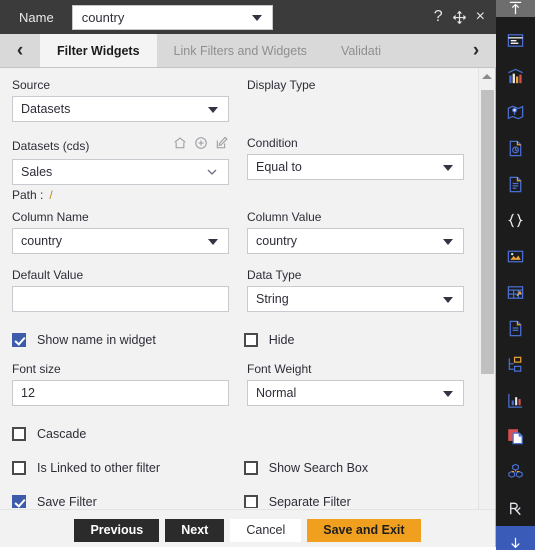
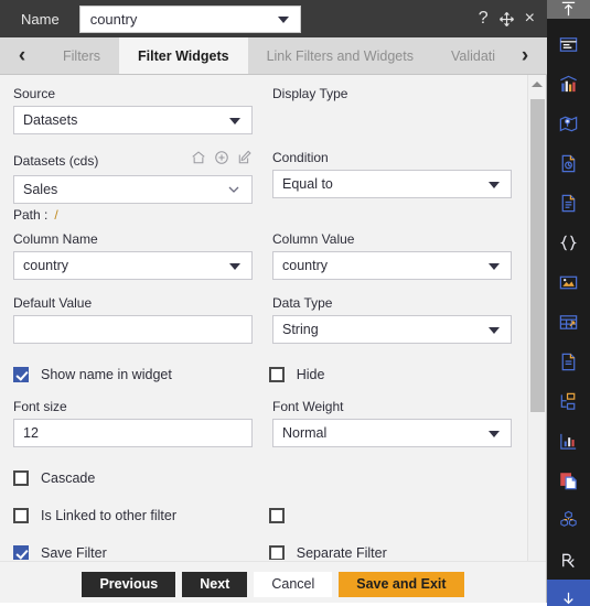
  Name
  country
  ?
  ×
  ‹
+ Filters
  Filter Widgets
  Link Filters and Widgets
  Validati
  ›
  Source
  Datasets
  Display Type
  Datasets (cds)
  Sales
  Path : /
  Condition
  Equal to
  Column Name
  country
  Column Value
  country
  Default Value
  Data Type
  String
  Show name in widget
  Hide
  Font size
  12
  Font Weight
  Normal
  Cascade
  Is Linked to other filter
- Show Search Box
  Save Filter
  Separate Filter
  Previous
  Next
  Cancel
  Save and Exit
